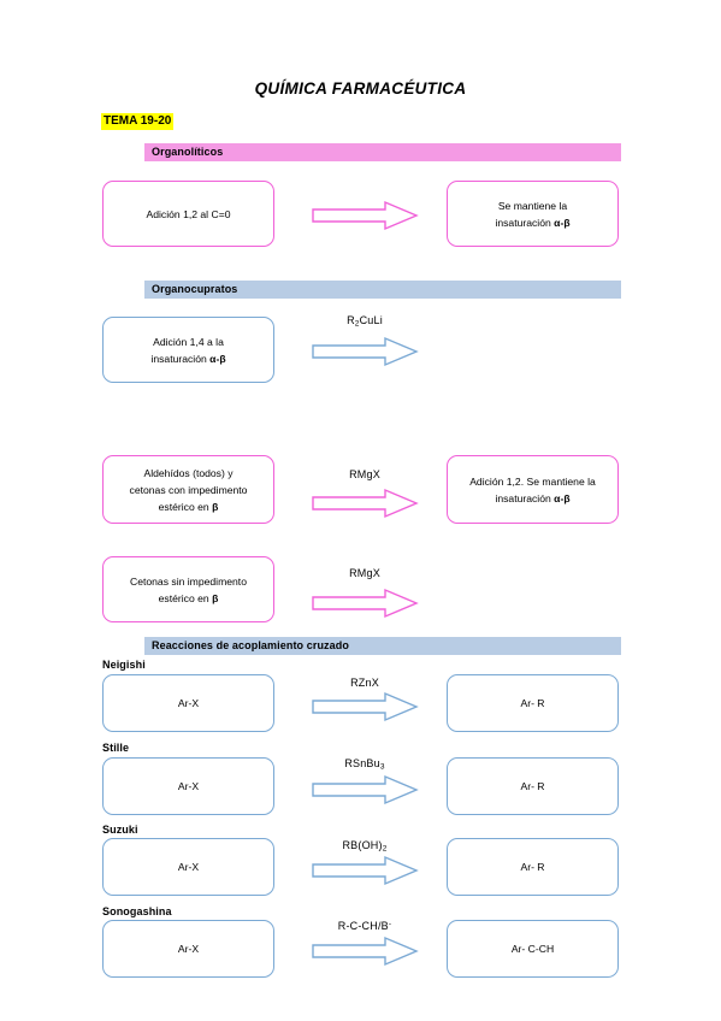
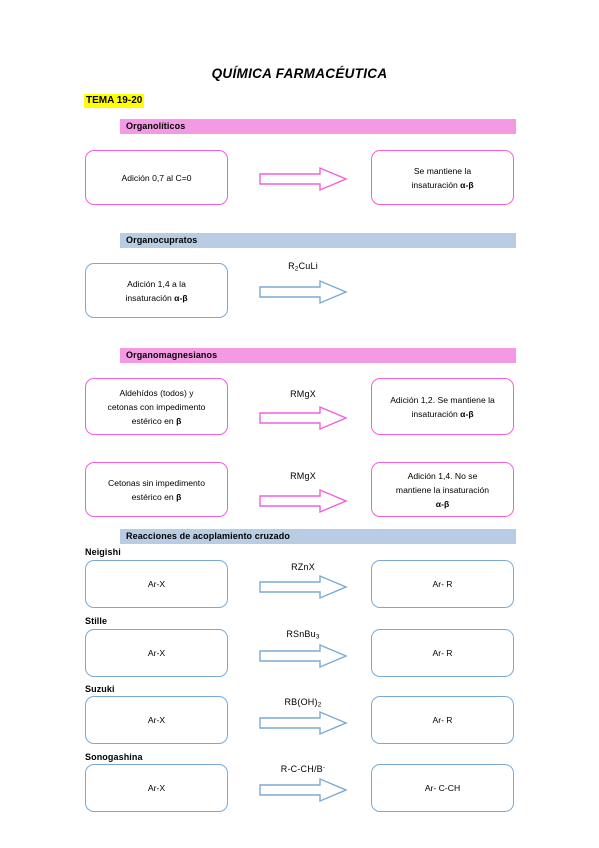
  QUÍMICA FARMACÉUTICA
  TEMA 19-20
  Organolíticos
- Adición 1,2 al C=0
+ Adición 0,7 al C=0
  Se mantiene la
  insaturación α-β
  Organocupratos
  Adición 1,4 a la
  insaturación α-β
  R CuLi
+ Organomagnesianos
  Aldehídos (todos) y
  cetonas con impedimento
  estérico en β
  RMgX
  Adición 1,2. Se mantiene la
  insaturación α-β
  Cetonas sin impedimento
  estérico en β
  RMgX
+ Adición 1,4. No se
+ mantiene la insaturación
+ α-β
  Reacciones de acoplamiento cruzado
  Neigishi
  Ar-X
  RZnX
  Ar- R
  Stille
  Ar-X
  RSnBu
  Ar- R
  Suzuki
  Ar-X
  RB(OH)
  Ar- R
  Sonogashina
  Ar-X
  R-C-CH/B
  Ar- C-CH
